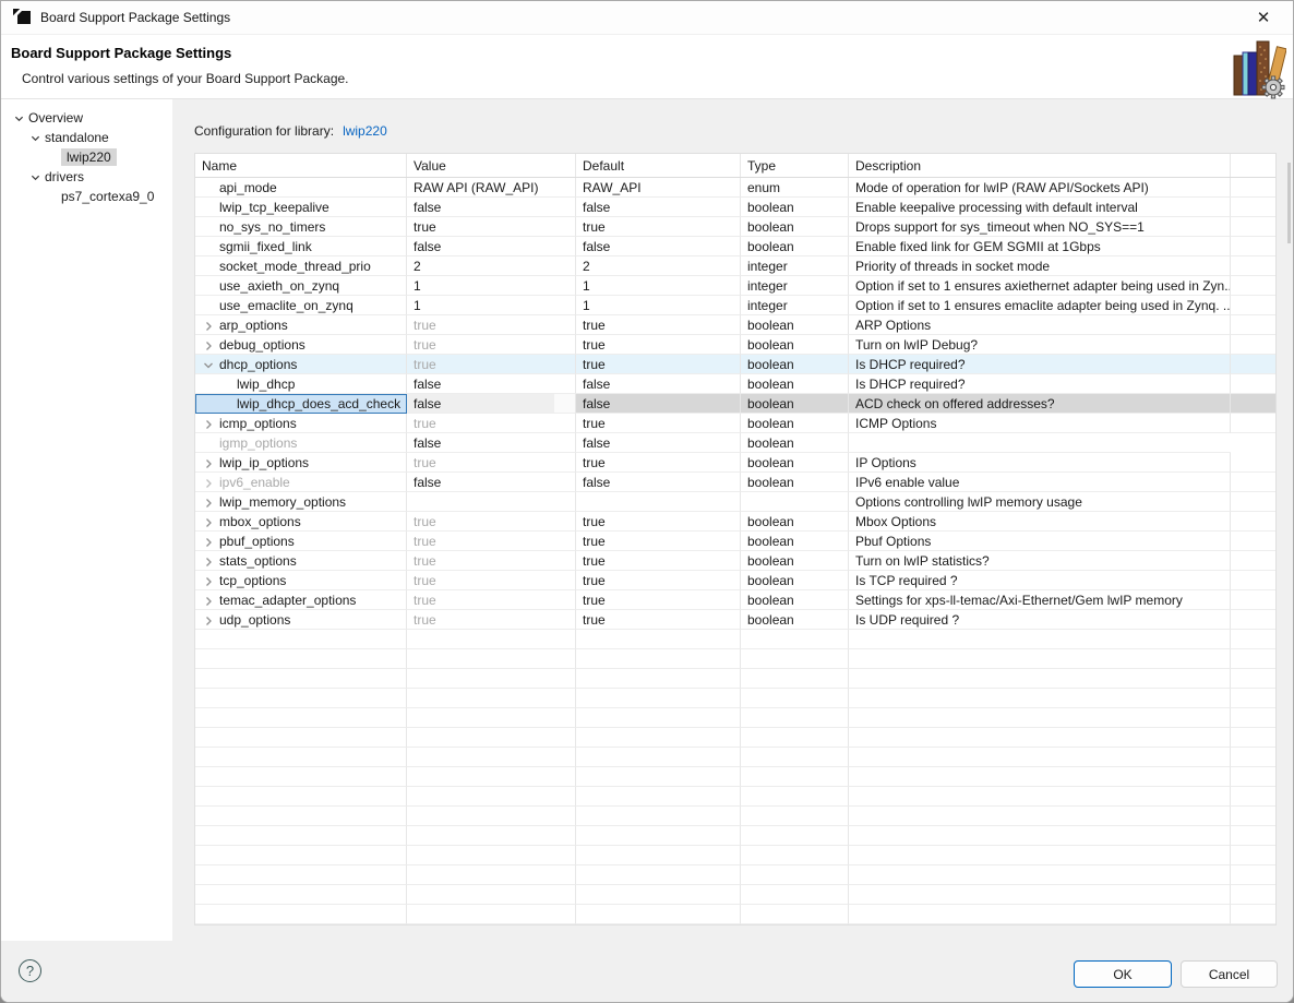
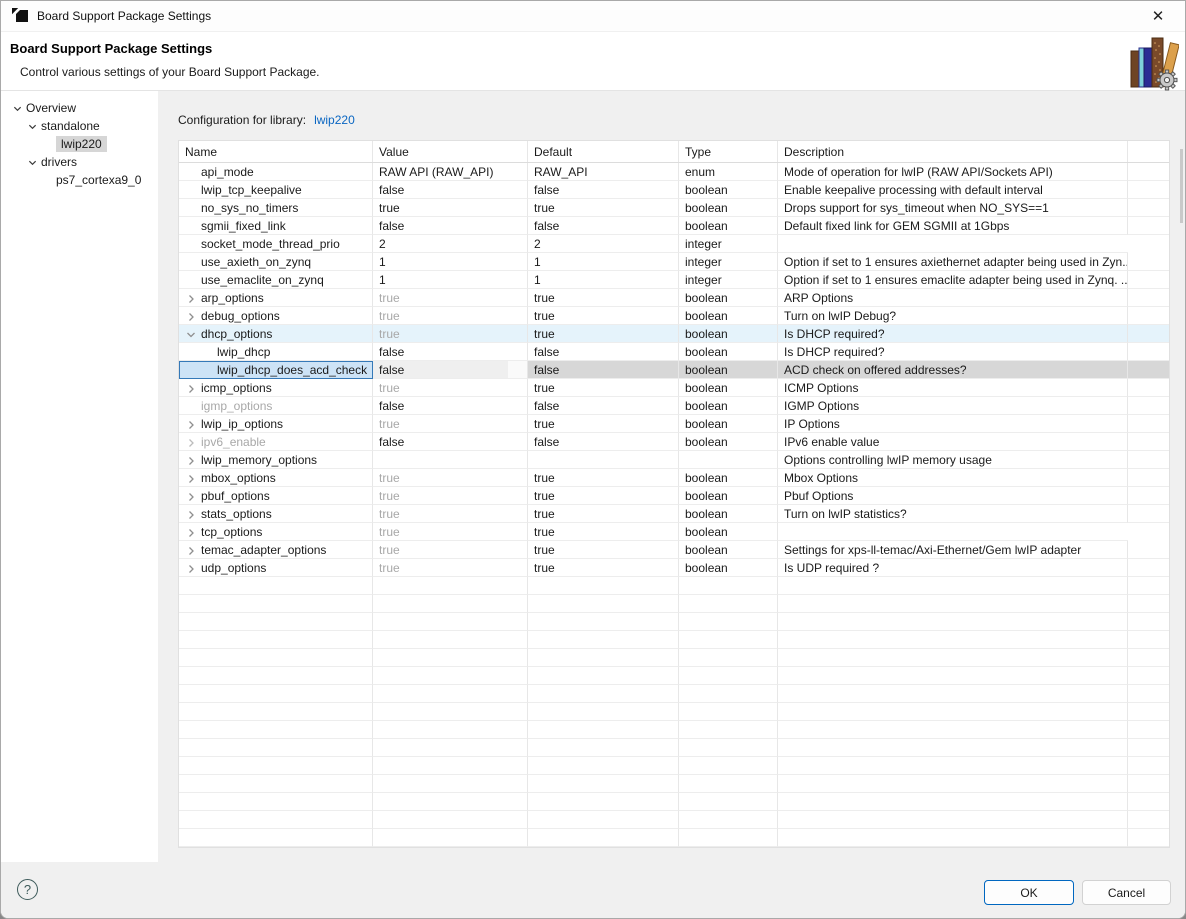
  Board Support Package Settings
  ✕
  Board Support Package Settings
  Control various settings of your Board Support Package.
  Overview
  standalone
  lwip220
  drivers
  ps7_cortexa9_0
  Configuration for library: lwip220
  Name
  Value
  Default
  Type
  Description
  api_mode
  RAW API (RAW_API)
  RAW_API
  enum
  Mode of operation for lwIP (RAW API/Sockets API)
  lwip_tcp_keepalive
  false
  false
  boolean
  Enable keepalive processing with default interval
  no_sys_no_timers
  true
  true
  boolean
  Drops support for sys_timeout when NO_SYS==1
  sgmii_fixed_link
  false
  false
  boolean
- Enable fixed link for GEM SGMII at 1Gbps
+ Default fixed link for GEM SGMII at 1Gbps
  socket_mode_thread_prio
  2
  2
  integer
- Priority of threads in socket mode
  use_axieth_on_zynq
  1
  1
  integer
  Option if set to 1 ensures axiethernet adapter being used in Zyn..
  use_emaclite_on_zynq
  1
  1
  integer
  Option if set to 1 ensures emaclite adapter being used in Zynq. ..
  arp_options
  true
  true
  boolean
  ARP Options
  debug_options
  true
  true
  boolean
  Turn on lwIP Debug?
  dhcp_options
  true
  true
  boolean
  Is DHCP required?
  lwip_dhcp
  false
  false
  boolean
  Is DHCP required?
  lwip_dhcp_does_acd_check
  false
  false
  boolean
  ACD check on offered addresses?
  icmp_options
  true
  true
  boolean
  ICMP Options
  igmp_options
  false
  false
  boolean
+ IGMP Options
  lwip_ip_options
  true
  true
  boolean
  IP Options
  ipv6_enable
  false
  false
  boolean
  IPv6 enable value
  lwip_memory_options
  Options controlling lwIP memory usage
  mbox_options
  true
  true
  boolean
  Mbox Options
  pbuf_options
  true
  true
  boolean
  Pbuf Options
  stats_options
  true
  true
  boolean
  Turn on lwIP statistics?
  tcp_options
  true
  true
  boolean
- Is TCP required ?
  temac_adapter_options
  true
  true
  boolean
- Settings for xps-ll-temac/Axi-Ethernet/Gem lwIP memory
+ Settings for xps-ll-temac/Axi-Ethernet/Gem lwIP adapter
  udp_options
  true
  true
  boolean
  Is UDP required ?
  ?
  OK
  Cancel
